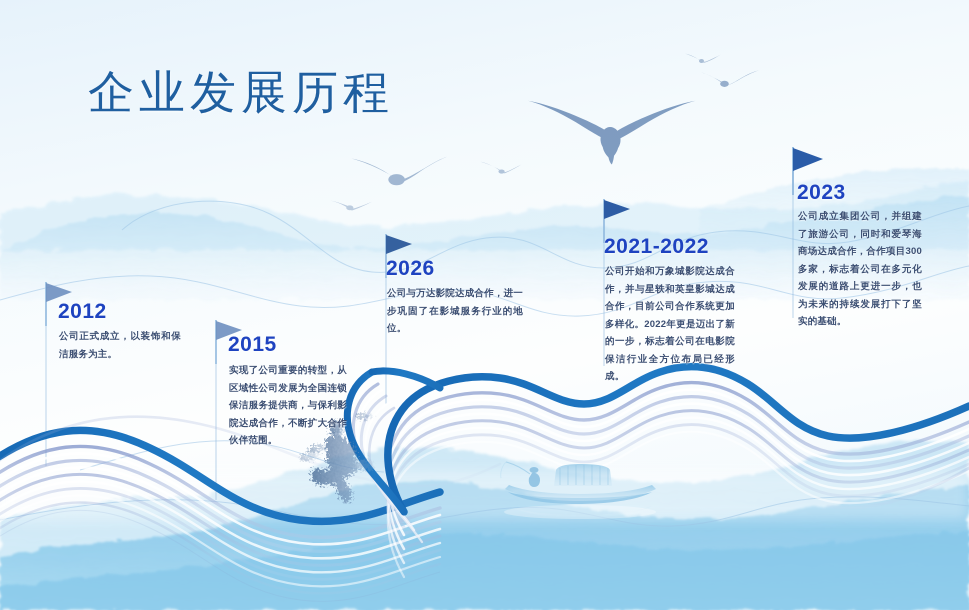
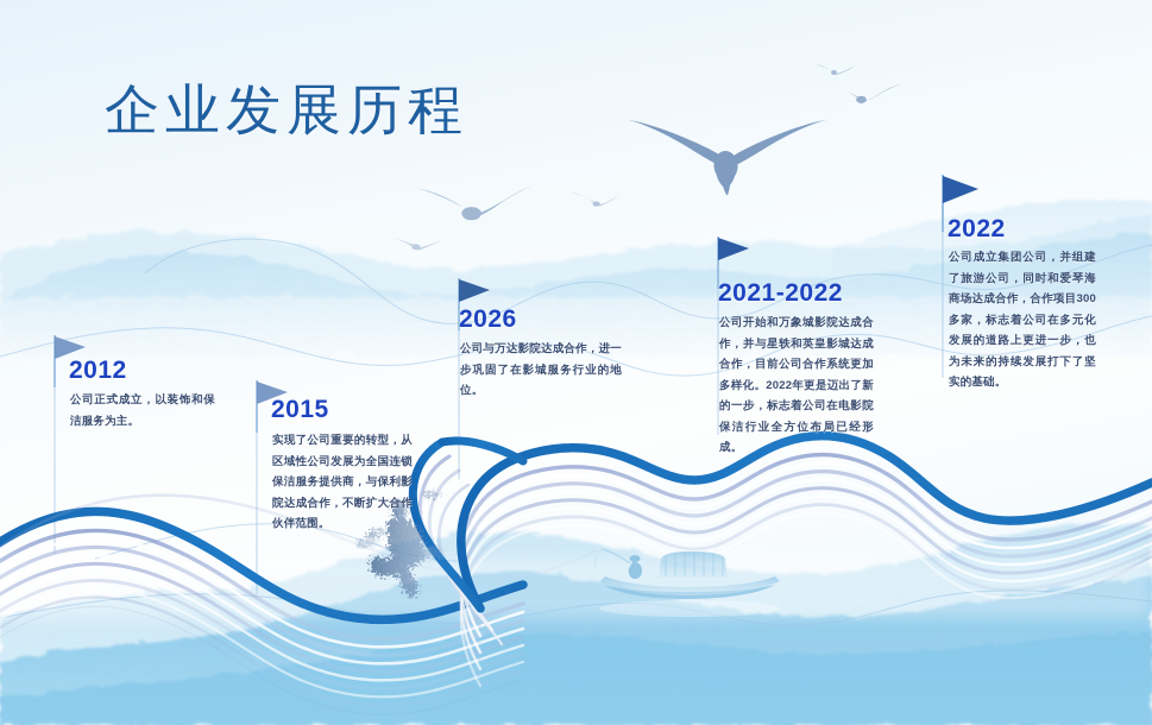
  企业发展历程
  2012
  公司正式成立，以装饰和保洁服务为主。
  2015
  实现了公司重要的转型，从区域性公司发展为全国连锁保洁服务提供商，与保利影院达成合作，不断扩大合作伙伴范围。
  2026
  公司与万达影院达成合作，进一步巩固了在影城服务行业的地位。
  2021-2022
  公司开始和万象城影院达成合作，并与星轶和英皇影城达成合作，目前公司合作系统更加多样化。2022年更是迈出了新的一步，标志着公司在电影院保洁行业全方位布局已经形成。
- 2023
+ 2022
  公司成立集团公司，并组建了旅游公司，同时和爱琴海商场达成合作，合作项目300多家，标志着公司在多元化发展的道路上更进一步，也为未来的持续发展打下了坚实的基础。
